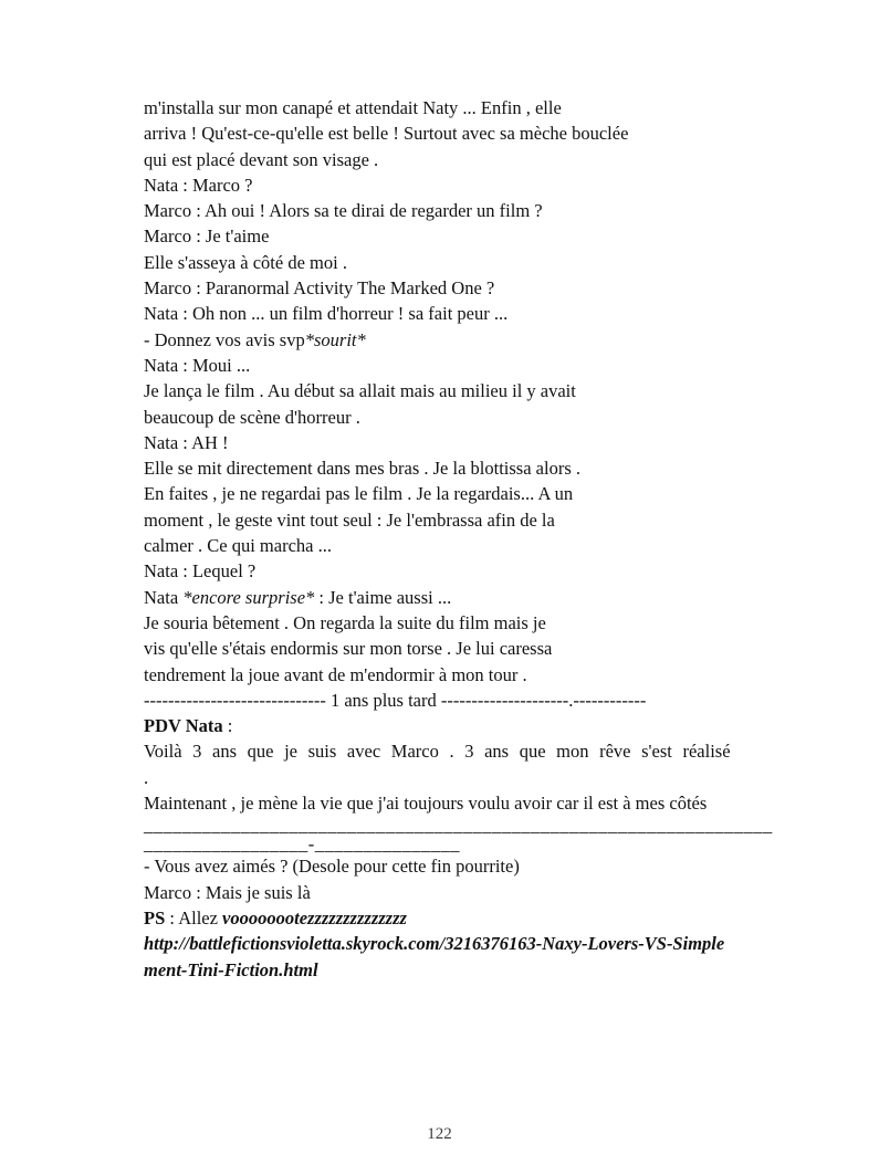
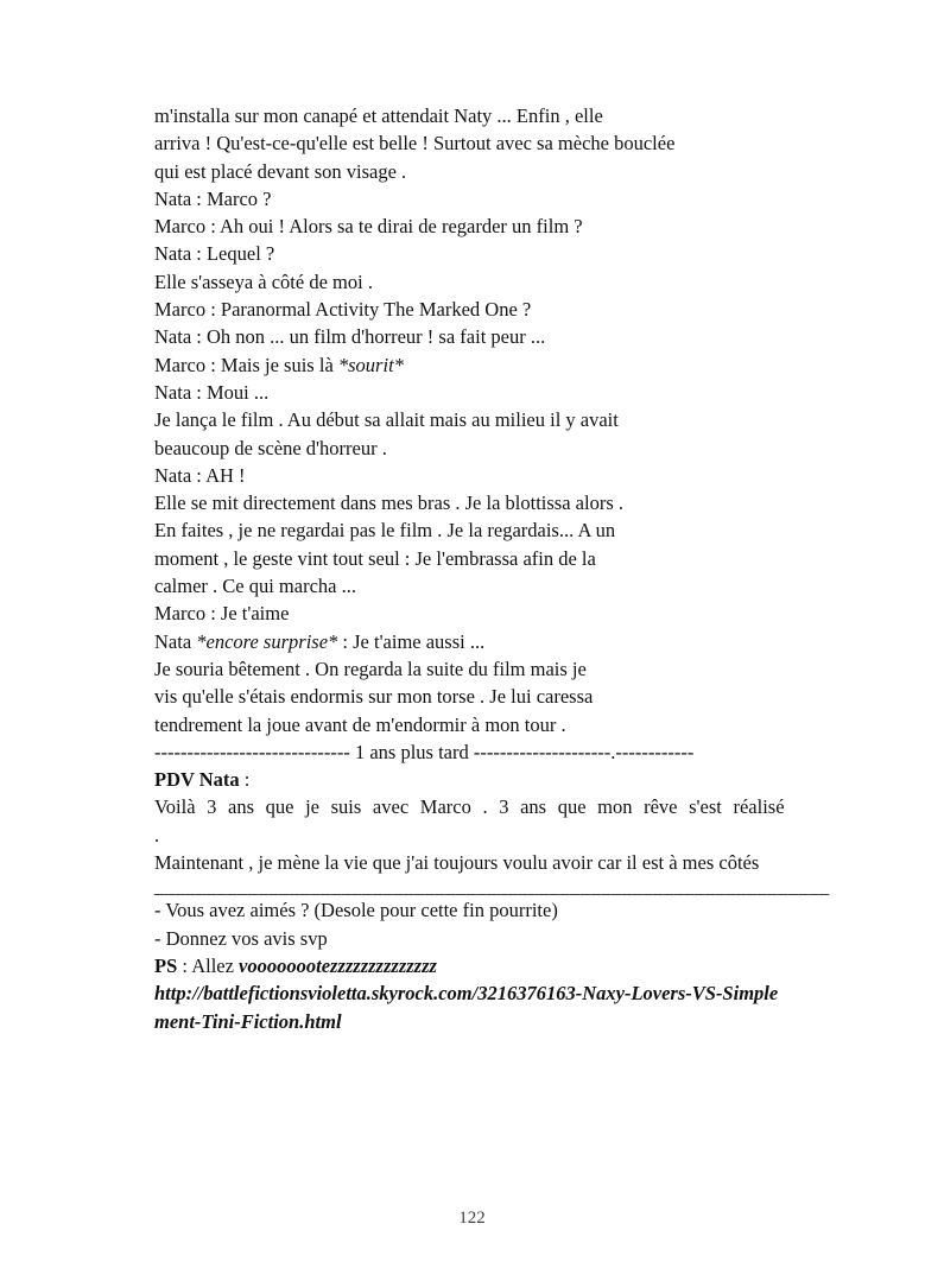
  m'installa sur mon canapé et attendait Naty ... Enfin , elle
  arriva ! Qu'est-ce-qu'elle est belle ! Surtout avec sa mèche bouclée
  qui est placé devant son visage .
  Nata : Marco ?
  Marco : Ah oui ! Alors sa te dirai de regarder un film ?
- Marco : Je t'aime
+ Nata : Lequel ?
  Elle s'asseya à côté de moi .
  Marco : Paranormal Activity The Marked One ?
  Nata : Oh non ... un film d'horreur ! sa fait peur ...
- - Donnez vos avis svp*sourit*
+ Marco : Mais je suis là *sourit*
  Nata : Moui ...
  Je lança le film . Au début sa allait mais au milieu il y avait
  beaucoup de scène d'horreur .
  Nata : AH !
  Elle se mit directement dans mes bras . Je la blottissa alors .
  En faites , je ne regardai pas le film . Je la regardais... A un
  moment , le geste vint tout seul : Je l'embrassa afin de la
  calmer . Ce qui marcha ...
- Nata : Lequel ?
+ Marco : Je t'aime
  Nata *encore surprise* : Je t'aime aussi ...
  Je souria bêtement . On regarda la suite du film mais je
  vis qu'elle s'étais endormis sur mon torse . Je lui caressa
  tendrement la joue avant de m'endormir à mon tour .
  ------------------------------ 1 ans plus tard ---------------------.------------
  PDV Nata :
  Voilà 3 ans que je suis avec Marco . 3 ans que mon rêve s'est réalisé .
  Maintenant , je mène la vie que j'ai toujours voulu avoir car il est à mes côtés
  _________________________________________________________________
- _________________-_______________
  - Vous avez aimés ? (Desole pour cette fin pourrite)
- Marco : Mais je suis là
+ - Donnez vos avis svp
  PS : Allez voooooootezzzzzzzzzzzzzz
  http://battlefictionsvioletta.skyrock.com/3216376163-Naxy-Lovers-VS-Simple
  ment-Tini-Fiction.html
  122
